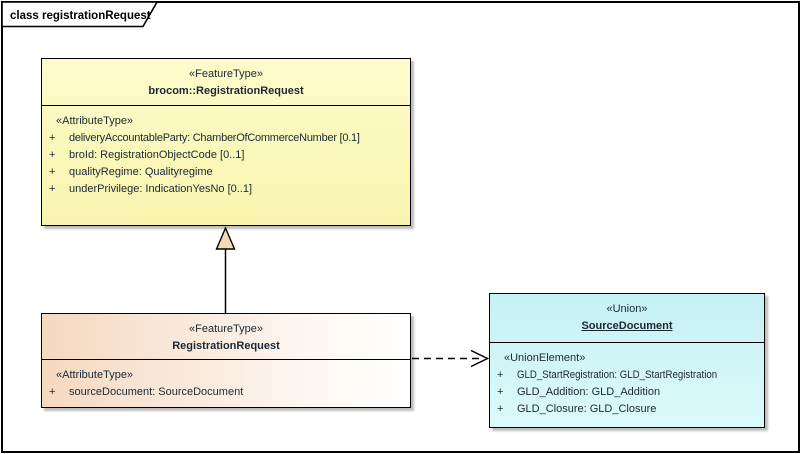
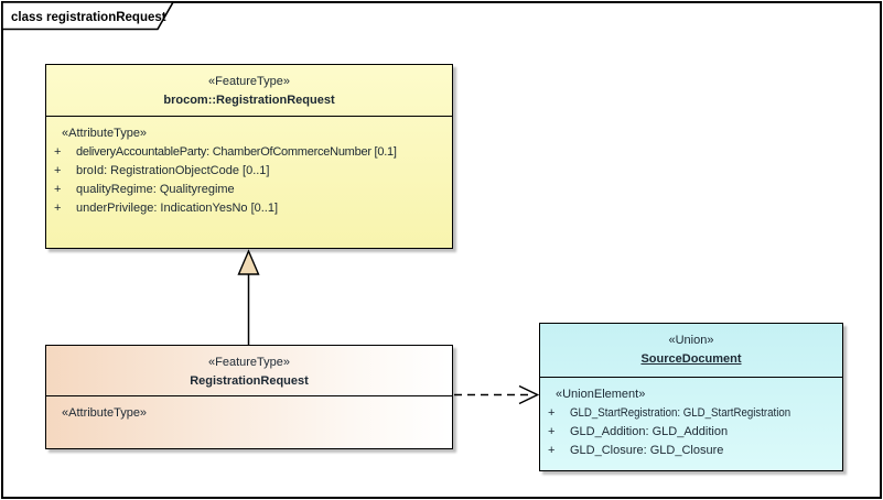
  class registrationRequest
  «FeatureType»
  brocom::RegistrationRequest
  «AttributeType»
  + deliveryAccountableParty: ChamberOfCommerceNumber [0.1]
  + broId: RegistrationObjectCode [0..1]
  + qualityRegime: Qualityregime
  + underPrivilege: IndicationYesNo [0..1]
  «FeatureType»
  RegistrationRequest
  «AttributeType»
- + sourceDocument: SourceDocument
  «Union»
  SourceDocument
  «UnionElement»
  + GLD_StartRegistration: GLD_StartRegistration
  + GLD_Addition: GLD_Addition
  + GLD_Closure: GLD_Closure
